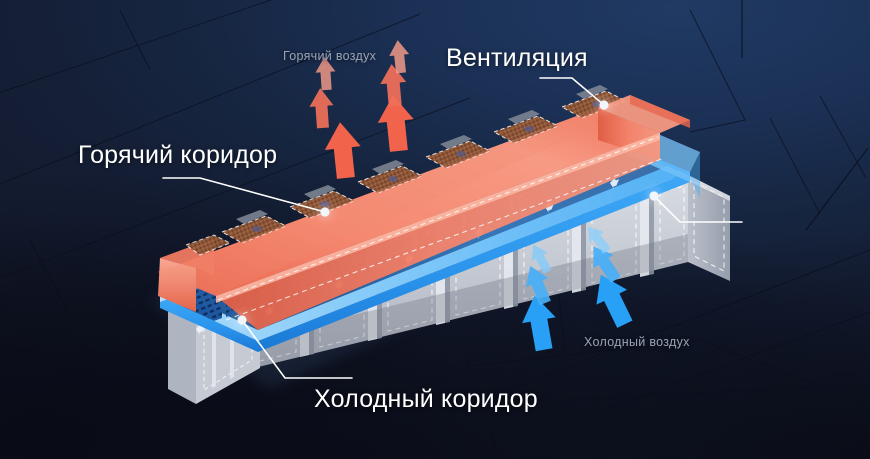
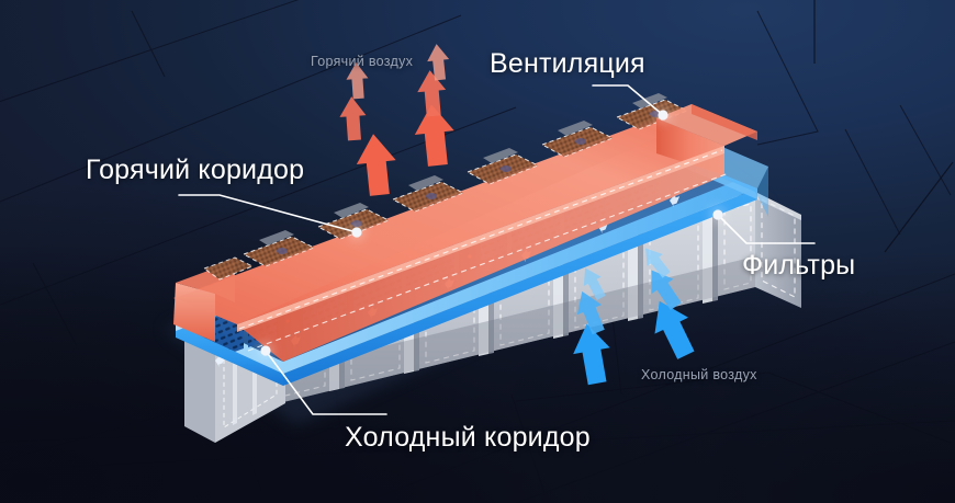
  Вентиляция
  Горячий коридор
+ Фильтры
  Холодный коридор
  Горячий воздух
  Холодный воздух
